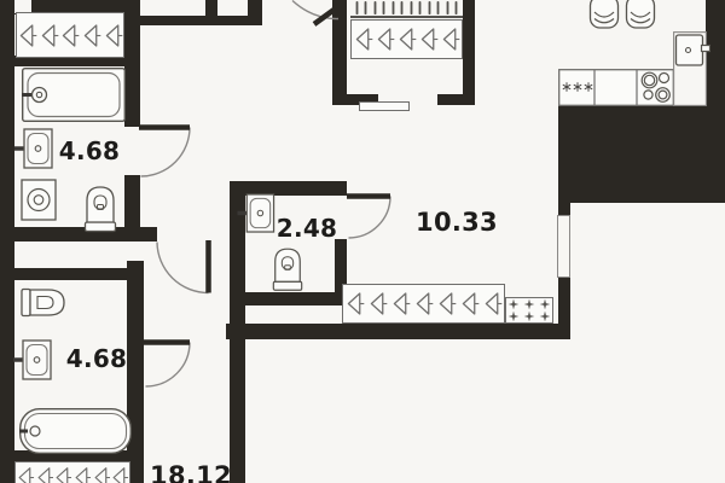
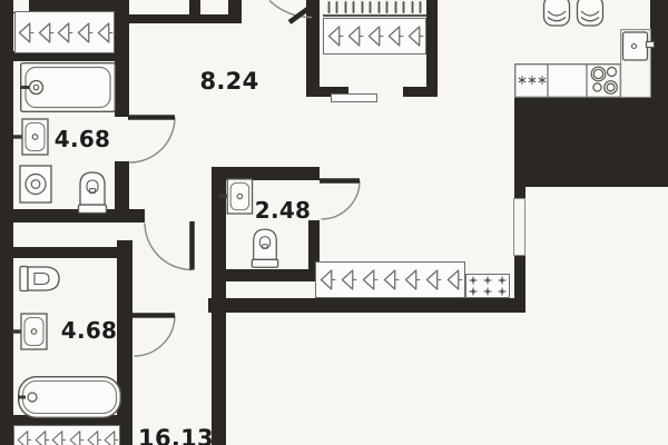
+ 8.24
  4.68
  2.48
- 10.33
  4.68
- 18.12
+ 16.13
